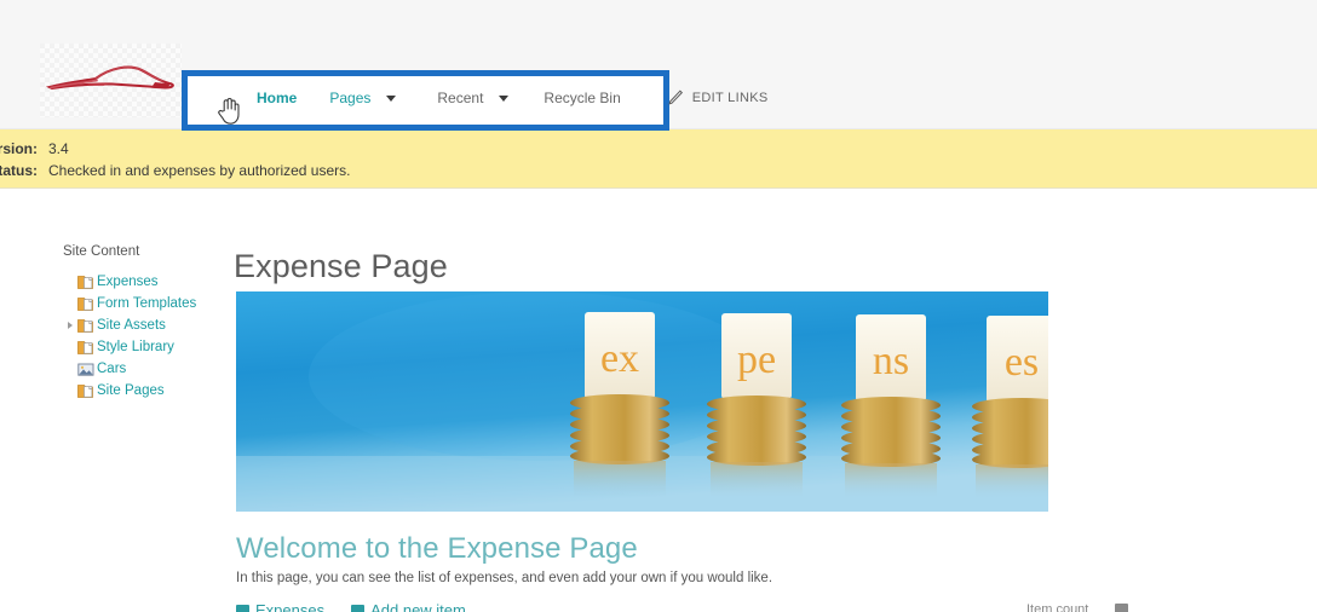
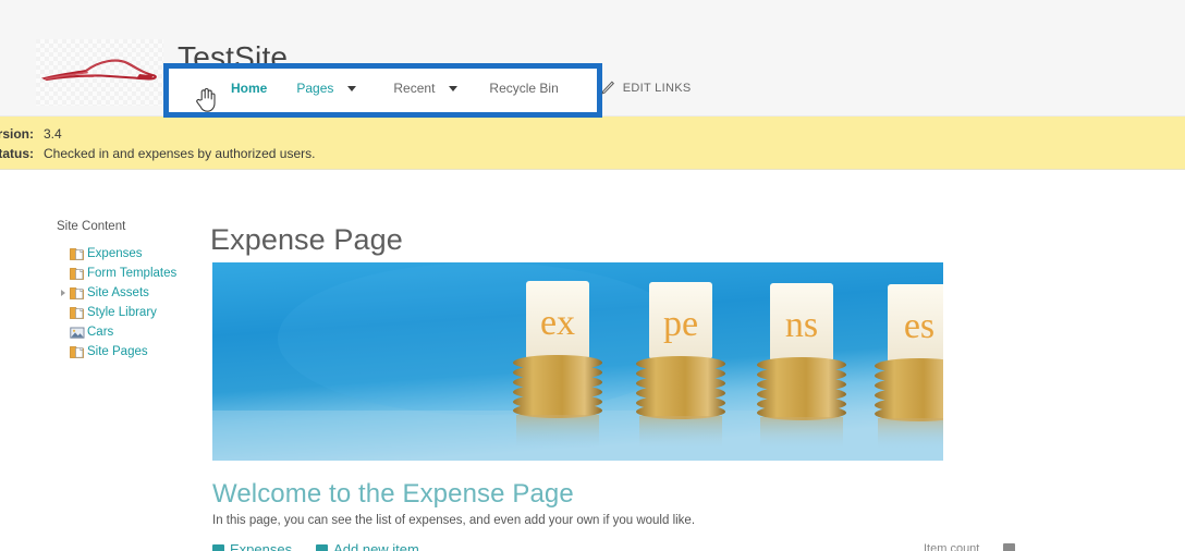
+ TestSite
  Home
  Pages
  Recent
  Recycle Bin
  EDIT LINKS
  3.4
  tatus:
  Checked in and expenses by authorized users.
  Site Content
  Expenses
  Form Templates
  Site Assets
  Style Library
  Cars
  Site Pages
  Expense Page
  ex
  pe
  ns
  es
  Welcome to the Expense Page
  In this page, you can see the list of expenses, and even add your own if you would like.
  Expenses
  Add new item
  Item count
